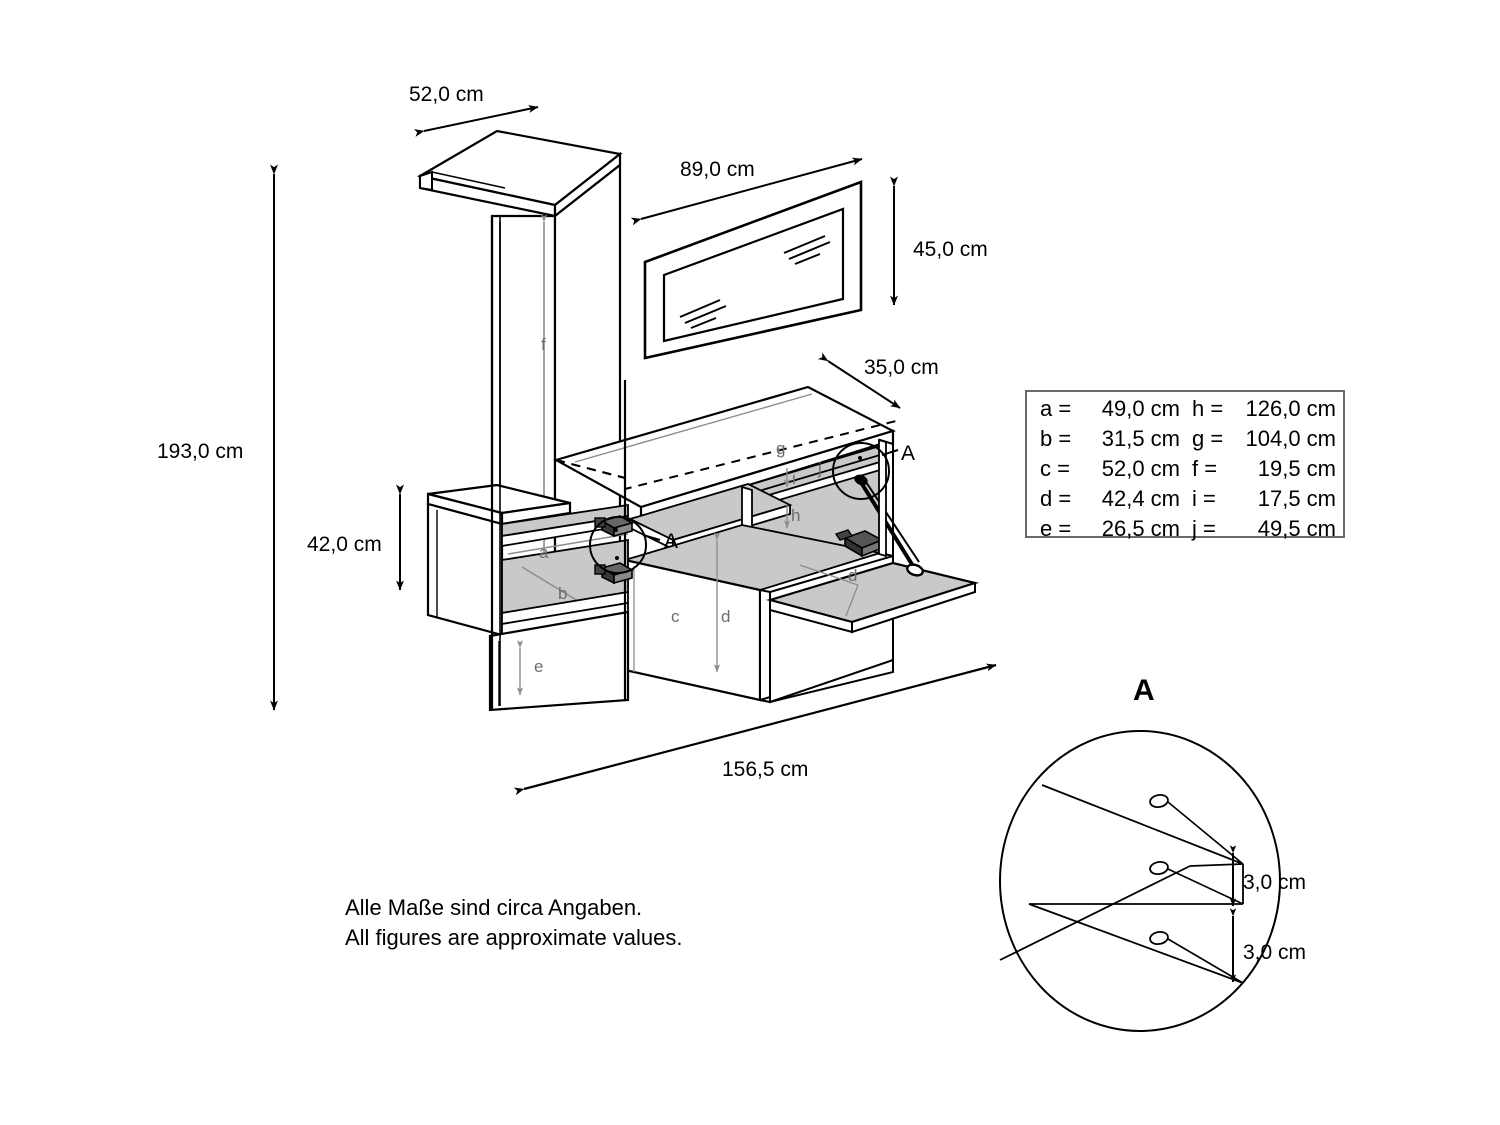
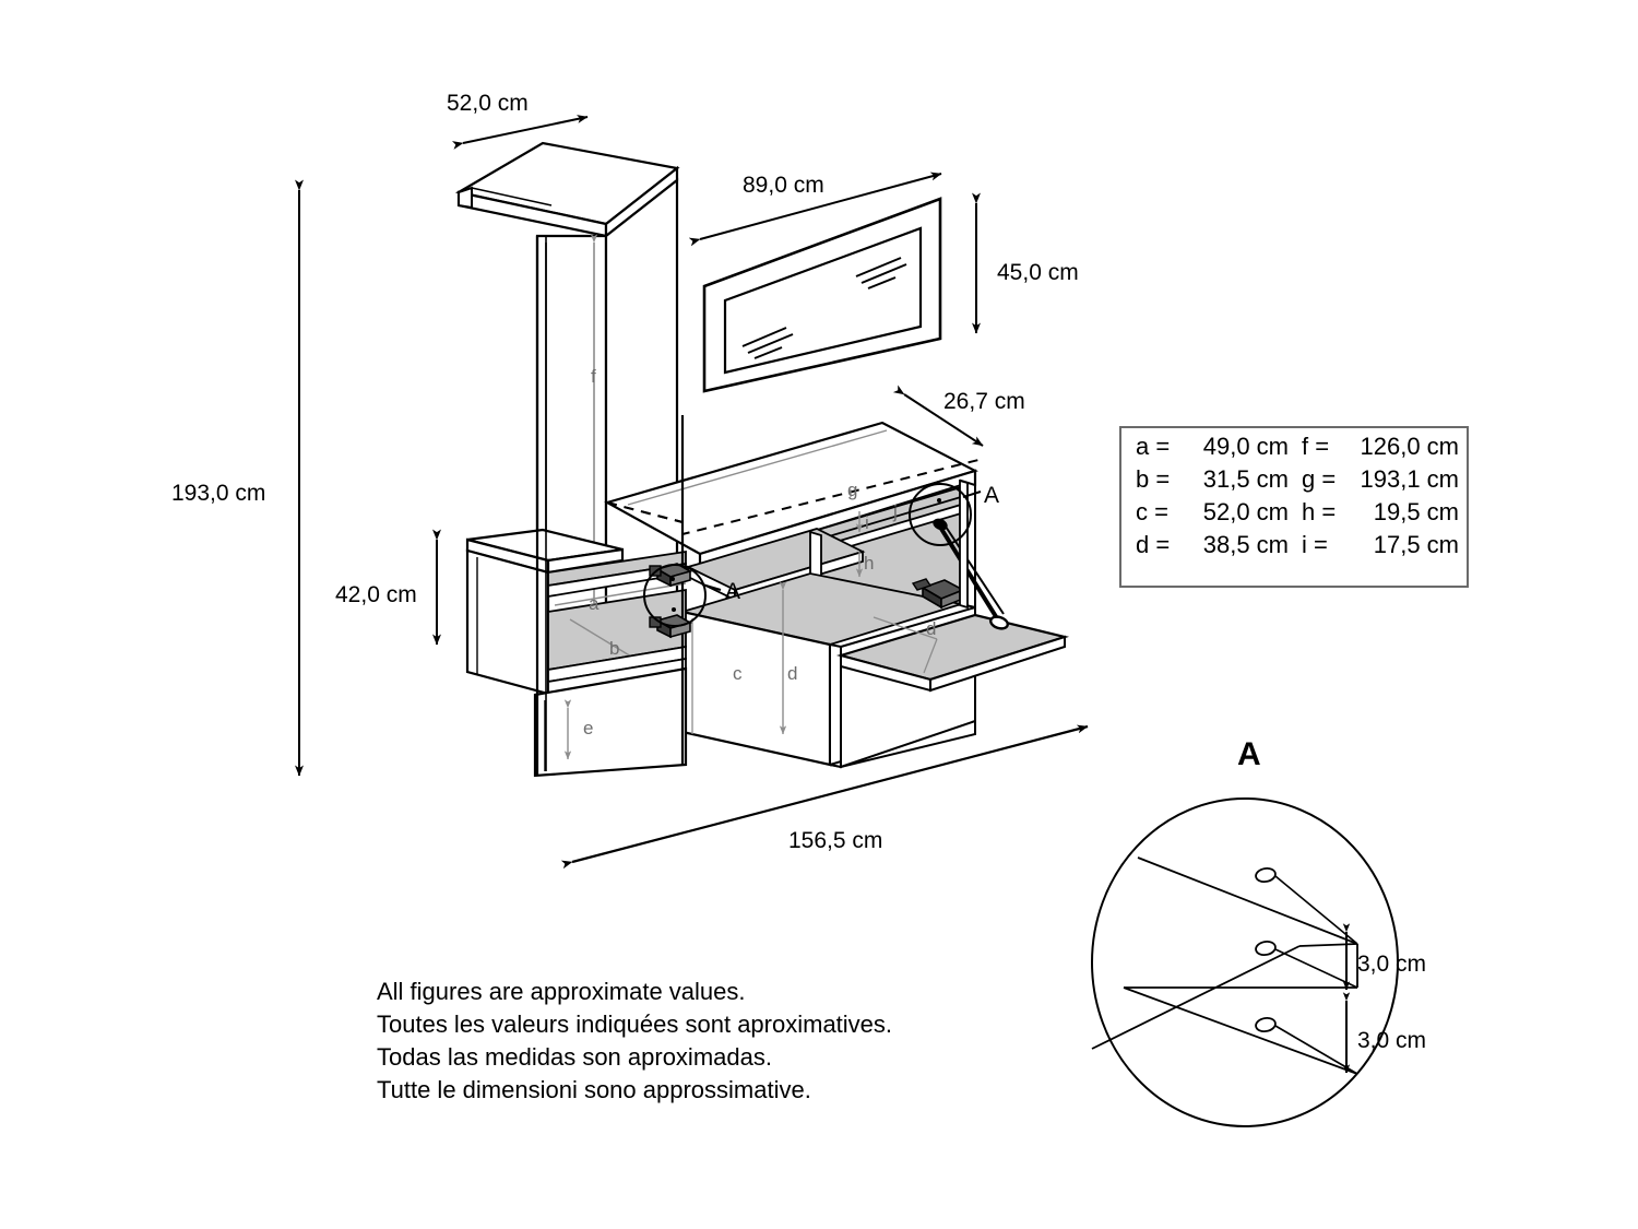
  A
  A
  52,0 cm
  89,0 cm
  45,0 cm
- 35,0 cm
+ 26,7 cm
  193,0 cm
  42,0 cm
  156,5 cm
  f
  g
  i
  j
  h
  a
  b
  c
  d
  d
  e
  A
  3,0 cm
  3,0 cm
- a =	49,0 cm	h =	126,0 cm
+ a =	49,0 cm	f =	126,0 cm
- b =	31,5 cm	g =	104,0 cm
+ b =	31,5 cm	g =	193,1 cm
- c =	52,0 cm	f =	19,5 cm
+ c =	52,0 cm	h =	19,5 cm
- d =	42,4 cm	i =	17,5 cm
+ d =	38,5 cm	i =	17,5 cm
- e =	26,5 cm	j =	49,5 cm
- Alle Maße sind circa Angaben.
  All figures are approximate values.
+ Toutes les valeurs indiquées sont aproximatives.
+ Todas las medidas son aproximadas.
+ Tutte le dimensioni sono approssimative.
